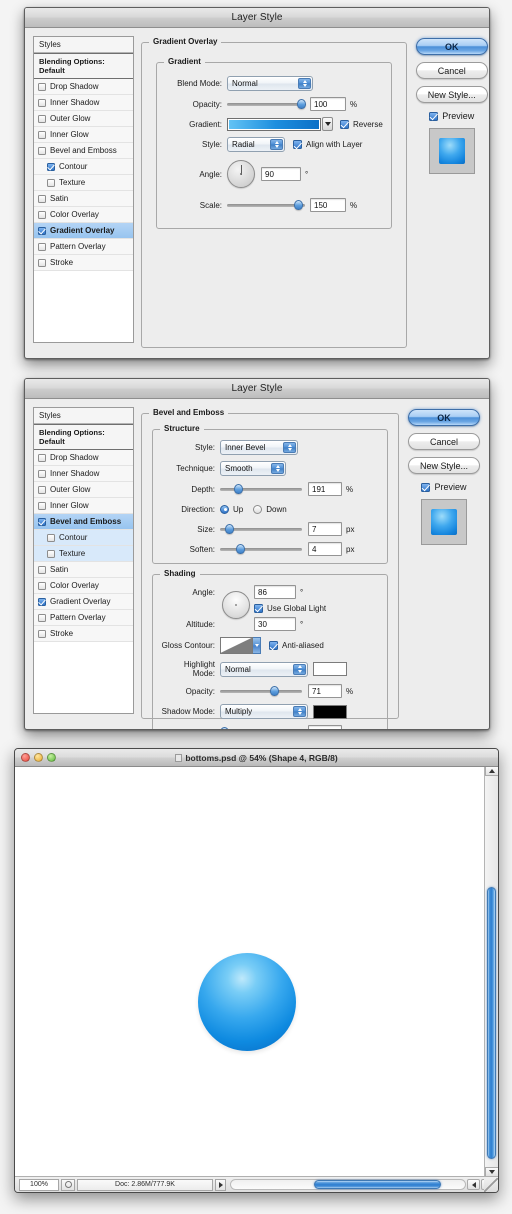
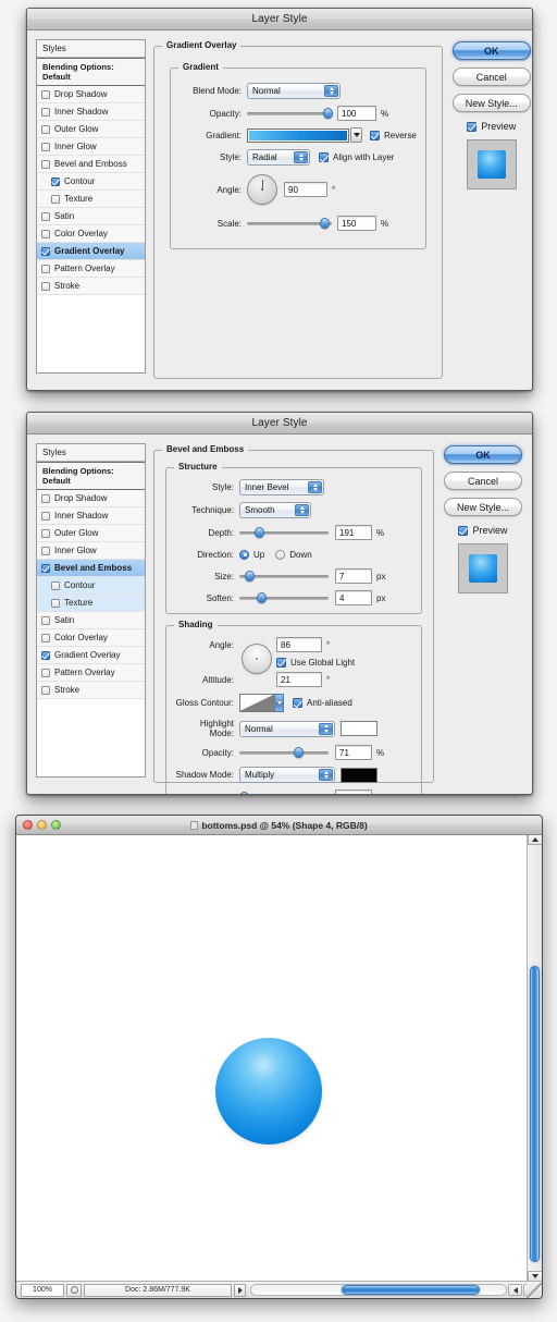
  Layer Style
  Styles
  Blending Options: Default
  Drop Shadow
  Inner Shadow
  Outer Glow
  Inner Glow
  Bevel and Emboss
  Contour
  Texture
  Satin
  Color Overlay
  Gradient Overlay
  Pattern Overlay
  Stroke
  Gradient Overlay
  Gradient
  Blend Mode:
  Normal
  Opacity:
  100
  %
  Gradient:
  Reverse
  Style:
  Radial
  Align with Layer
  Angle:
  90
  °
  Scale:
  150
  %
  OK
  Cancel
  New Style...
  Preview
  Layer Style
  Styles
  Blending Options: Default
  Drop Shadow
  Inner Shadow
  Outer Glow
  Inner Glow
  Bevel and Emboss
  Contour
  Texture
  Satin
  Color Overlay
  Gradient Overlay
  Pattern Overlay
  Stroke
  Bevel and Emboss
  Structure
  Style:
  Inner Bevel
  Technique:
  Smooth
  Depth:
  191
  %
  Direction:
  Up
  Down
  Size:
  7
  px
  Soften:
  4
  px
  Shading
  Angle:
  86
  °
  Use Global Light
  Altitude:
- 30
+ 21
  °
  Gloss Contour:
  Anti-aliased
  Highlight Mode:
  Normal
  Opacity:
  71
  %
  Shadow Mode:
  Multiply
  OK
  Cancel
  New Style...
  Preview
  bottoms.psd @ 54% (Shape 4, RGB/8)
